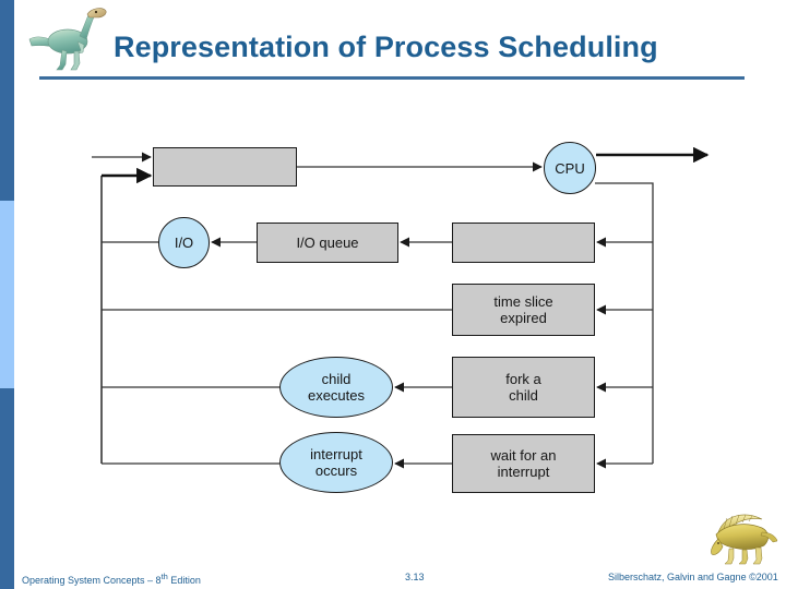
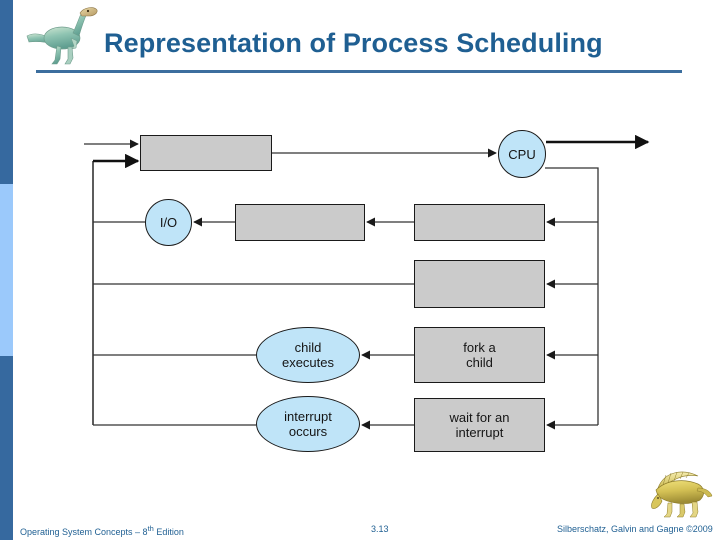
  Representation of Process Scheduling
  CPU
  I/O
- I/O queue
- time slice
- expired
  child
  executes
  fork a
  child
  interrupt
  occurs
  wait for an
  interrupt
  Operating System Concepts – 8th Edition
  3.13
- Silberschatz, Galvin and Gagne ©2001
+ Silberschatz, Galvin and Gagne ©2009
